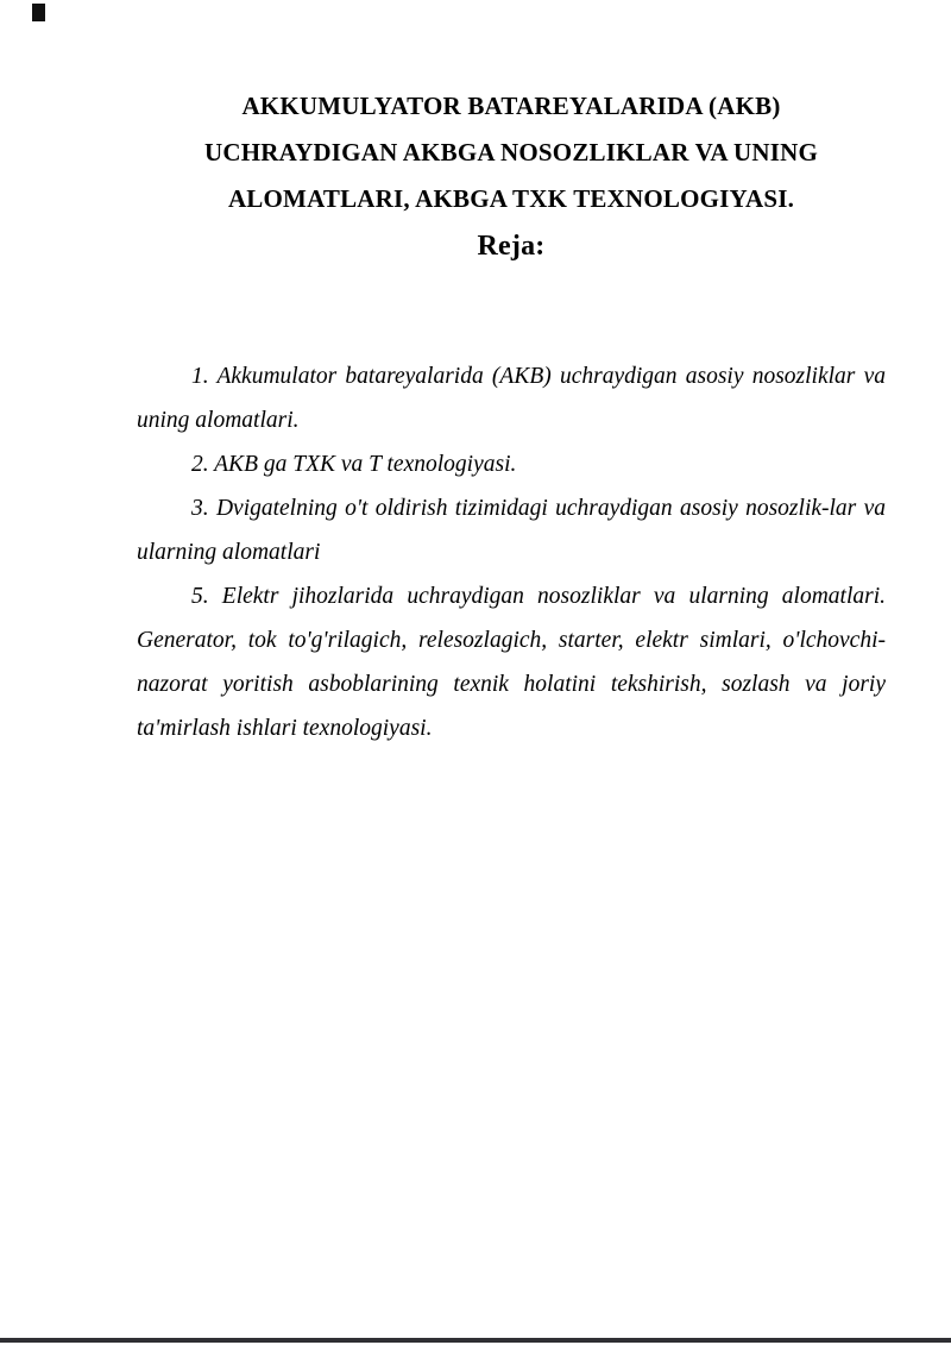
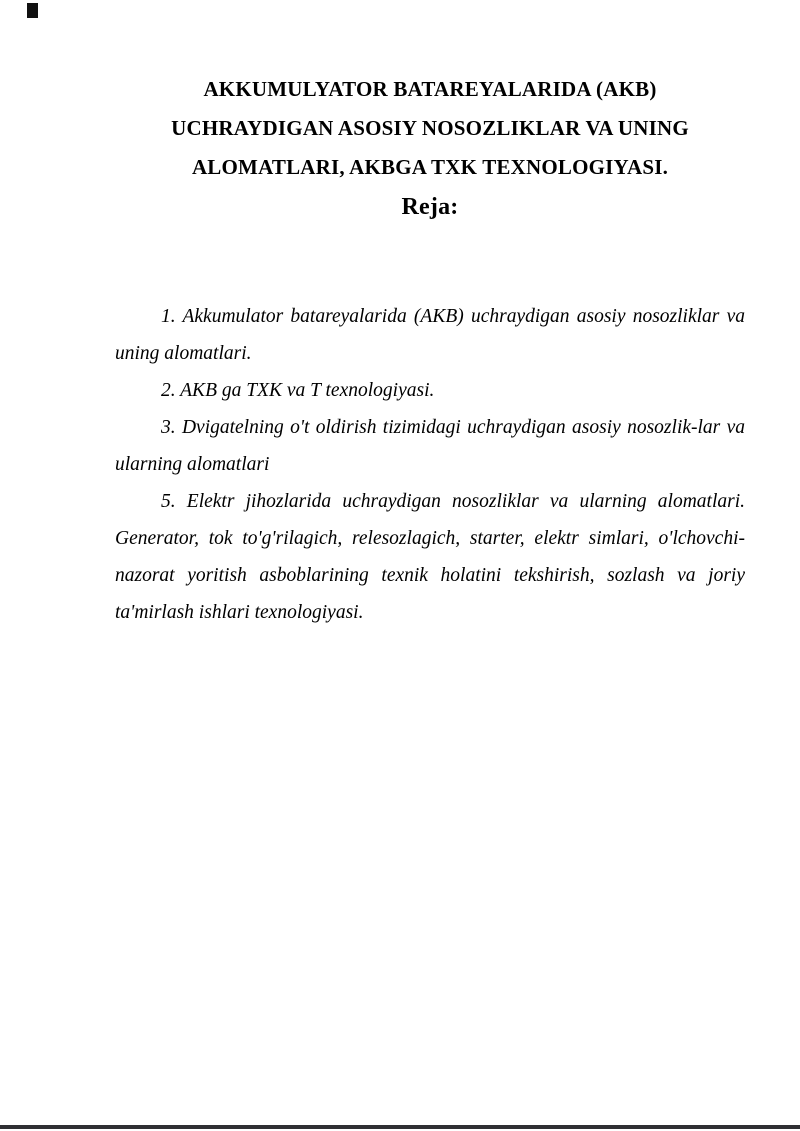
  AKKUMULYATOR BATAREYALARIDA (AKB)
- UCHRAYDIGAN AKBGA NOSOZLIKLAR VA UNING
+ UCHRAYDIGAN ASOSIY NOSOZLIKLAR VA UNING
  ALOMATLARI, AKBGA TXK TEXNOLOGIYASI.
  Reja:
  1. Akkumulator batareyalarida (AKB) uchraydigan asosiy nosozliklar va uning alomatlari.
  2. AKB ga TXK va T texnologiyasi.
  3. Dvigatelning o't oldirish tizimidagi uchraydigan asosiy nosozlik-lar va ularning alomatlari
  5. Elektr jihozlarida uchraydigan nosozliklar va ularning alomatlari. Generator, tok to'g'rilagich, relesozlagich, starter, elektr simlari, o'lchovchi-nazorat yoritish asboblarining texnik holatini tekshirish, sozlash va joriy ta'mirlash ishlari texnologiyasi.
